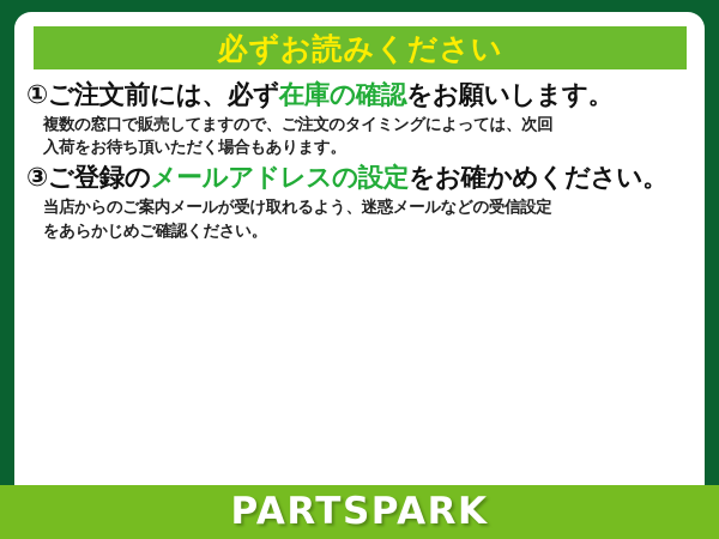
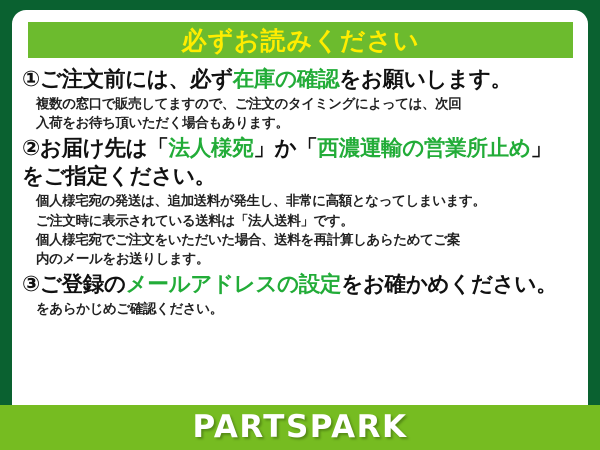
  必ずお読みください
  ①ご注文前には、必ず在庫の確認をお願いします。
  複数の窓口で販売してますので、ご注文のタイミングによっては、次回
  入荷をお待ち頂いただく場合もあります。
+ ②お届け先は「法人様宛」か「西濃運輸の営業所止め」
+ をご指定ください。
+ 個人様宅宛の発送は、追加送料が発生し、非常に高額となってしまいます。
+ ご注文時に表示されている送料は「法人送料」です。
+ 個人様宅宛でご注文をいただいた場合、送料を再計算しあらためてご案
+ 内のメールをお送りします。
  ③ご登録のメールアドレスの設定をお確かめください。
- 当店からのご案内メールが受け取れるよう、迷惑メールなどの受信設定
  をあらかじめご確認ください。
  PARTSPARK
